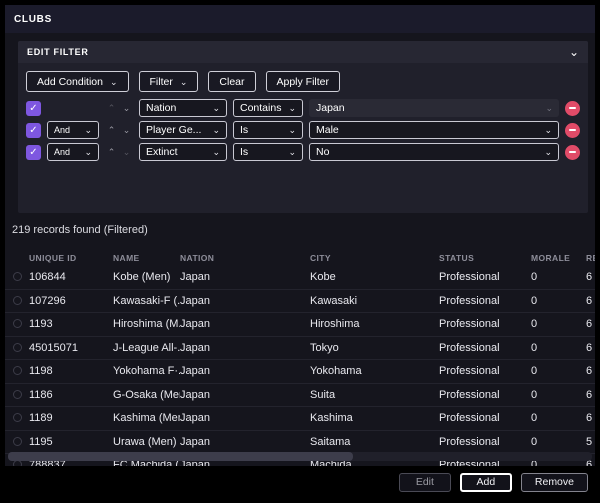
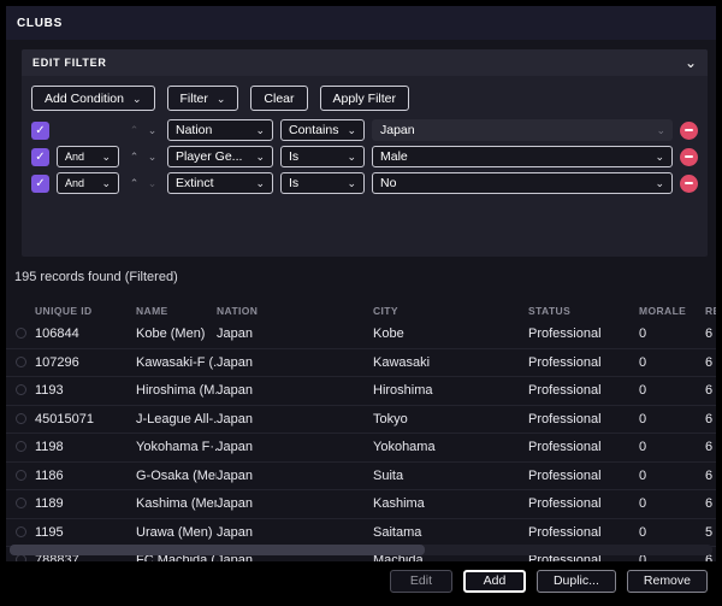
  CLUBS
  EDIT FILTER
  ⌄
  Add Condition
  ⌄
  Filter
  ⌄
  Clear
  Apply Filter
  ✓
  ⌃
  ⌄
  Nation
  ⌄
  Contains
  ⌄
  Japan
  ⌄
  ✓
  And
  ⌄
  ⌃
  ⌄
  Player Ge...
  ⌄
  Is
  ⌄
  Male
  ⌄
  ✓
  And
  ⌄
  ⌃
  ⌄
  Extinct
  ⌄
  Is
  ⌄
  No
  ⌄
- 219 records found (Filtered)
+ 195 records found (Filtered)
  UNIQUE ID
  NAME
  NATION
  CITY
  STATUS
  MORALE
  106844
  Kobe (Men)
  Japan
  Kobe
  Professional
  0
  6
  107296
  Kawasaki-F (.
  Japan
  Kawasaki
  Professional
  0
  6
  1193
  Hiroshima (M.
  Japan
  Hiroshima
  Professional
  0
  6
  45015071
  J-League All-.
  Japan
  Tokyo
  Professional
  0
  6
  1198
  Yokohama F·.
  Japan
  Yokohama
  Professional
  0
  6
  1186
  G-Osaka (Me
  Japan
  Suita
  Professional
  0
  6
  1189
  Kashima (Me
  Japan
  Kashima
  Professional
  0
  6
  1195
  Urawa (Men)
  Japan
  Saitama
  Professional
  0
  5
  Edit
  Add
+ Duplic...
  Remove
